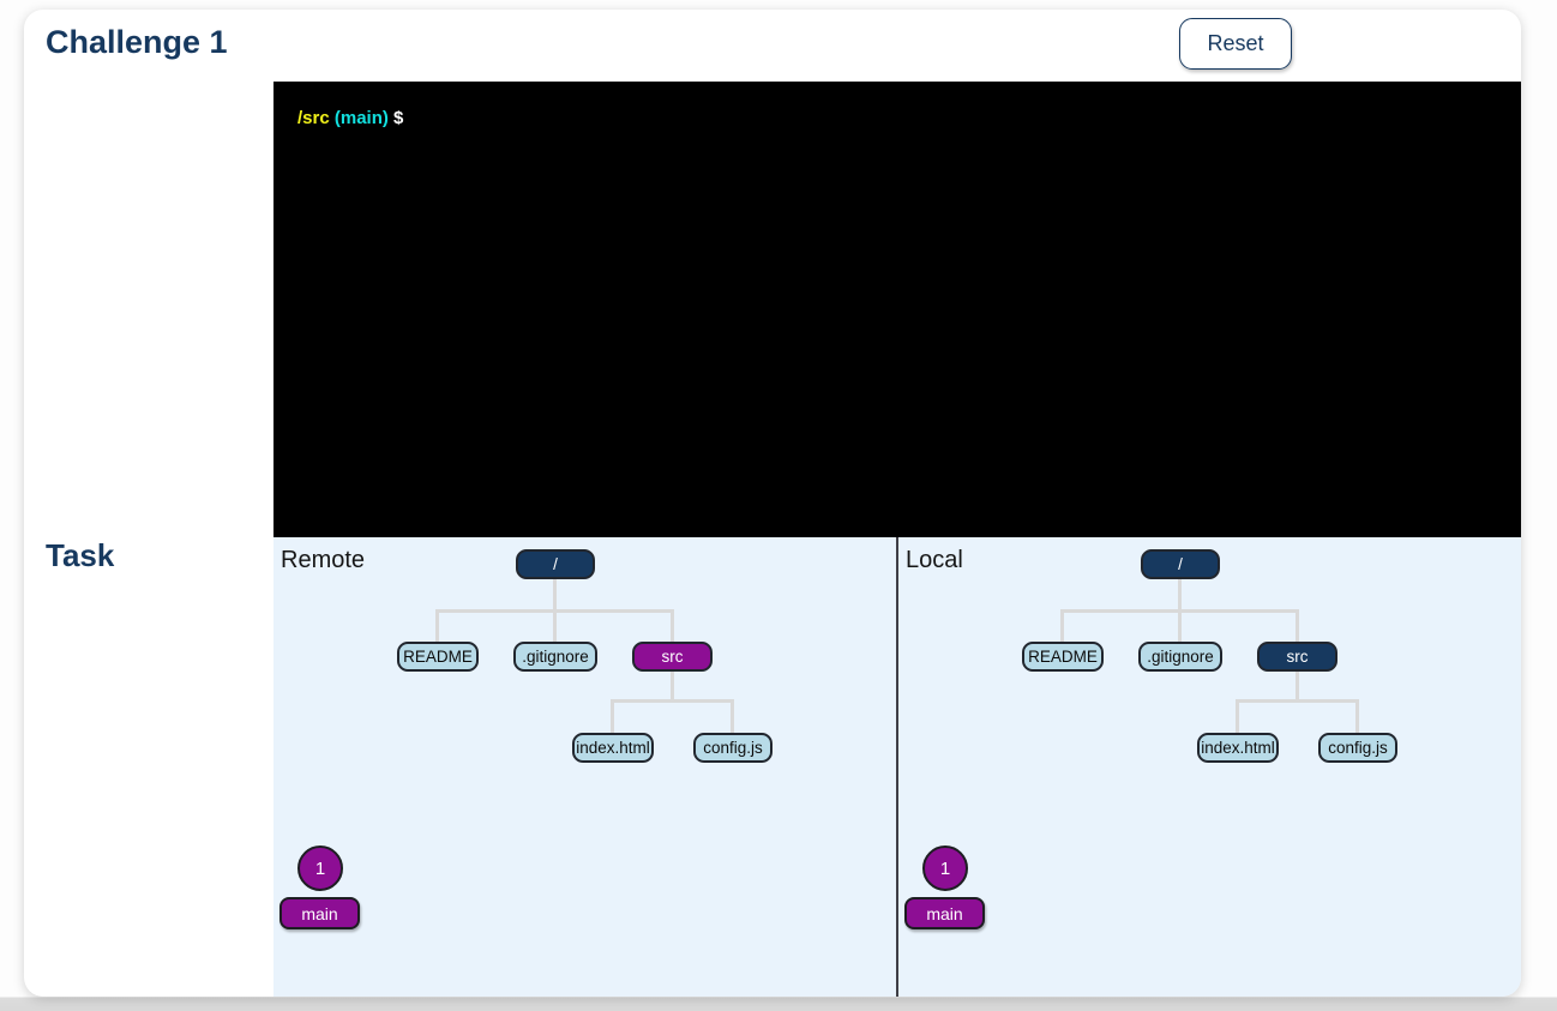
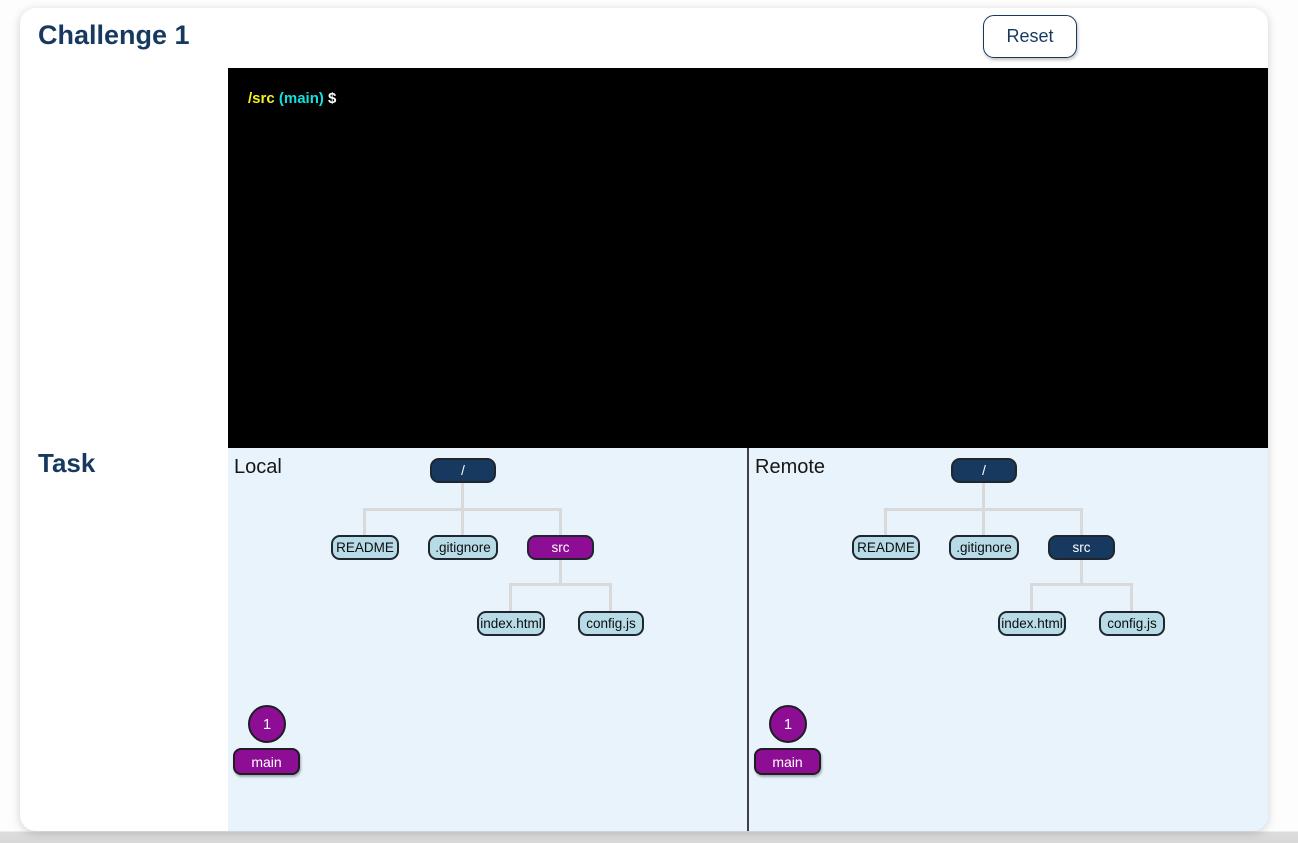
  Challenge 1
  Reset
  Task
  /src (main) $
- Remote
+ Local
  /
  README
  .gitignore
  src
  index.html
  config.js
  1
  main
- Local
+ Remote
  /
  README
  .gitignore
  src
  index.html
  config.js
  1
  main
